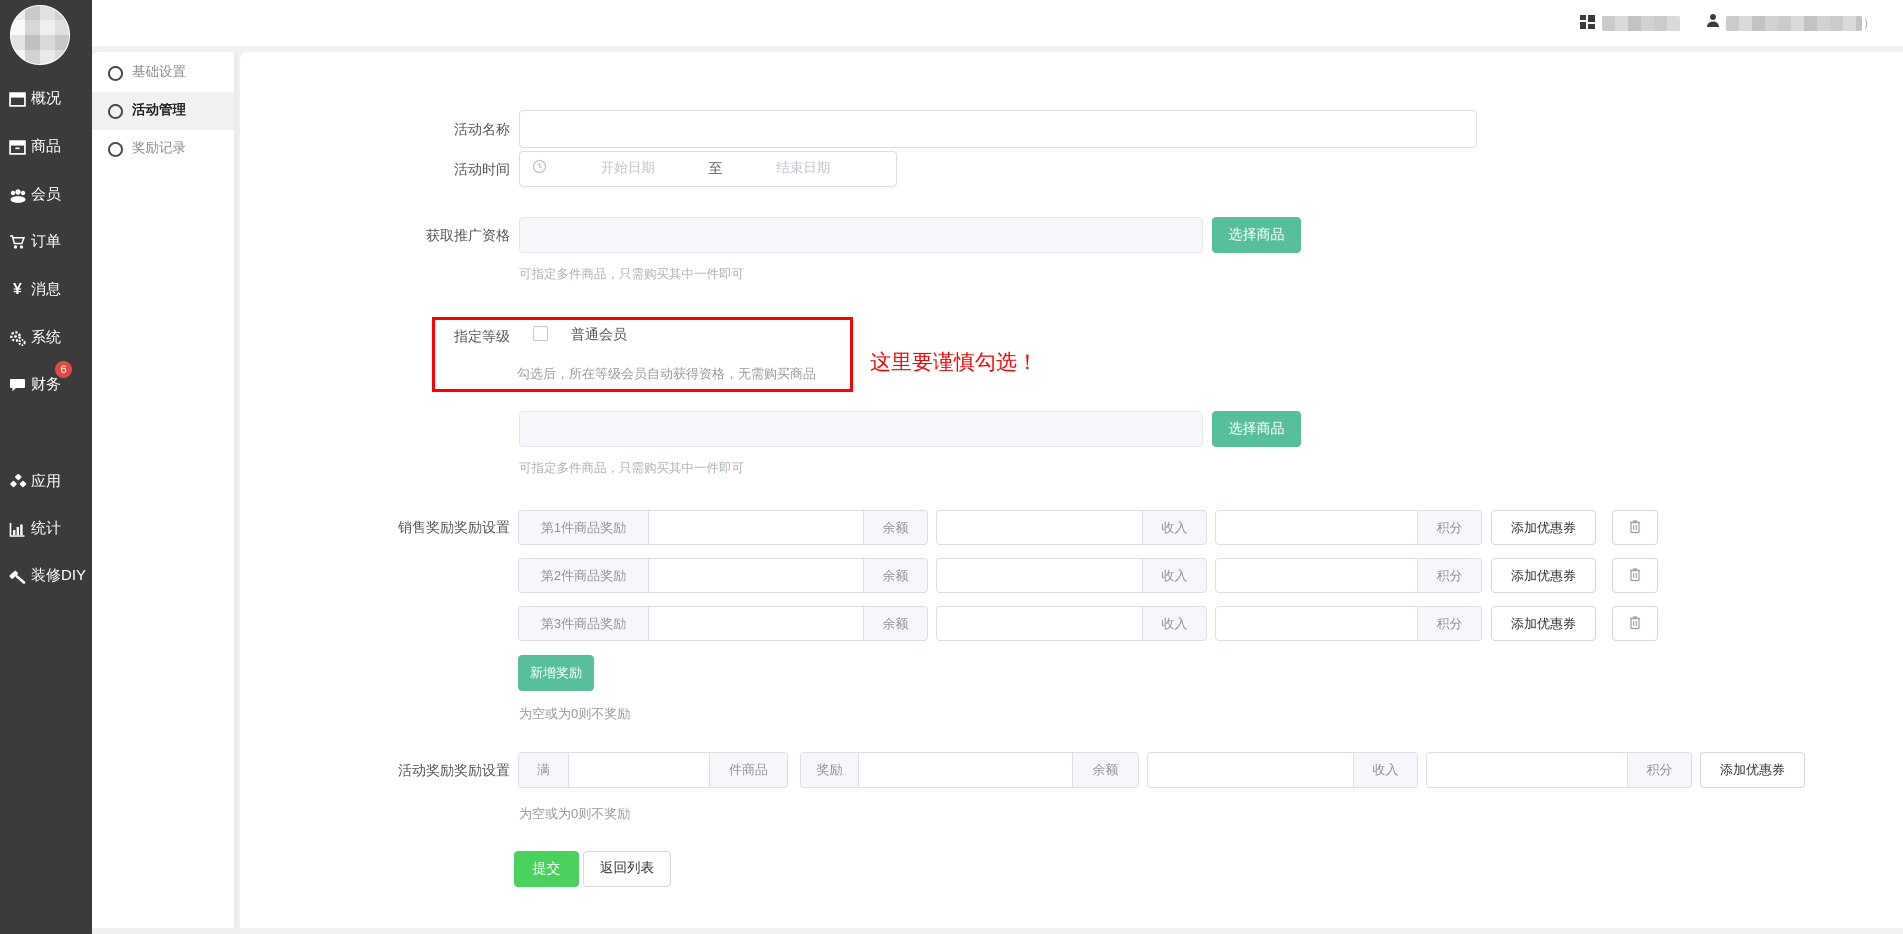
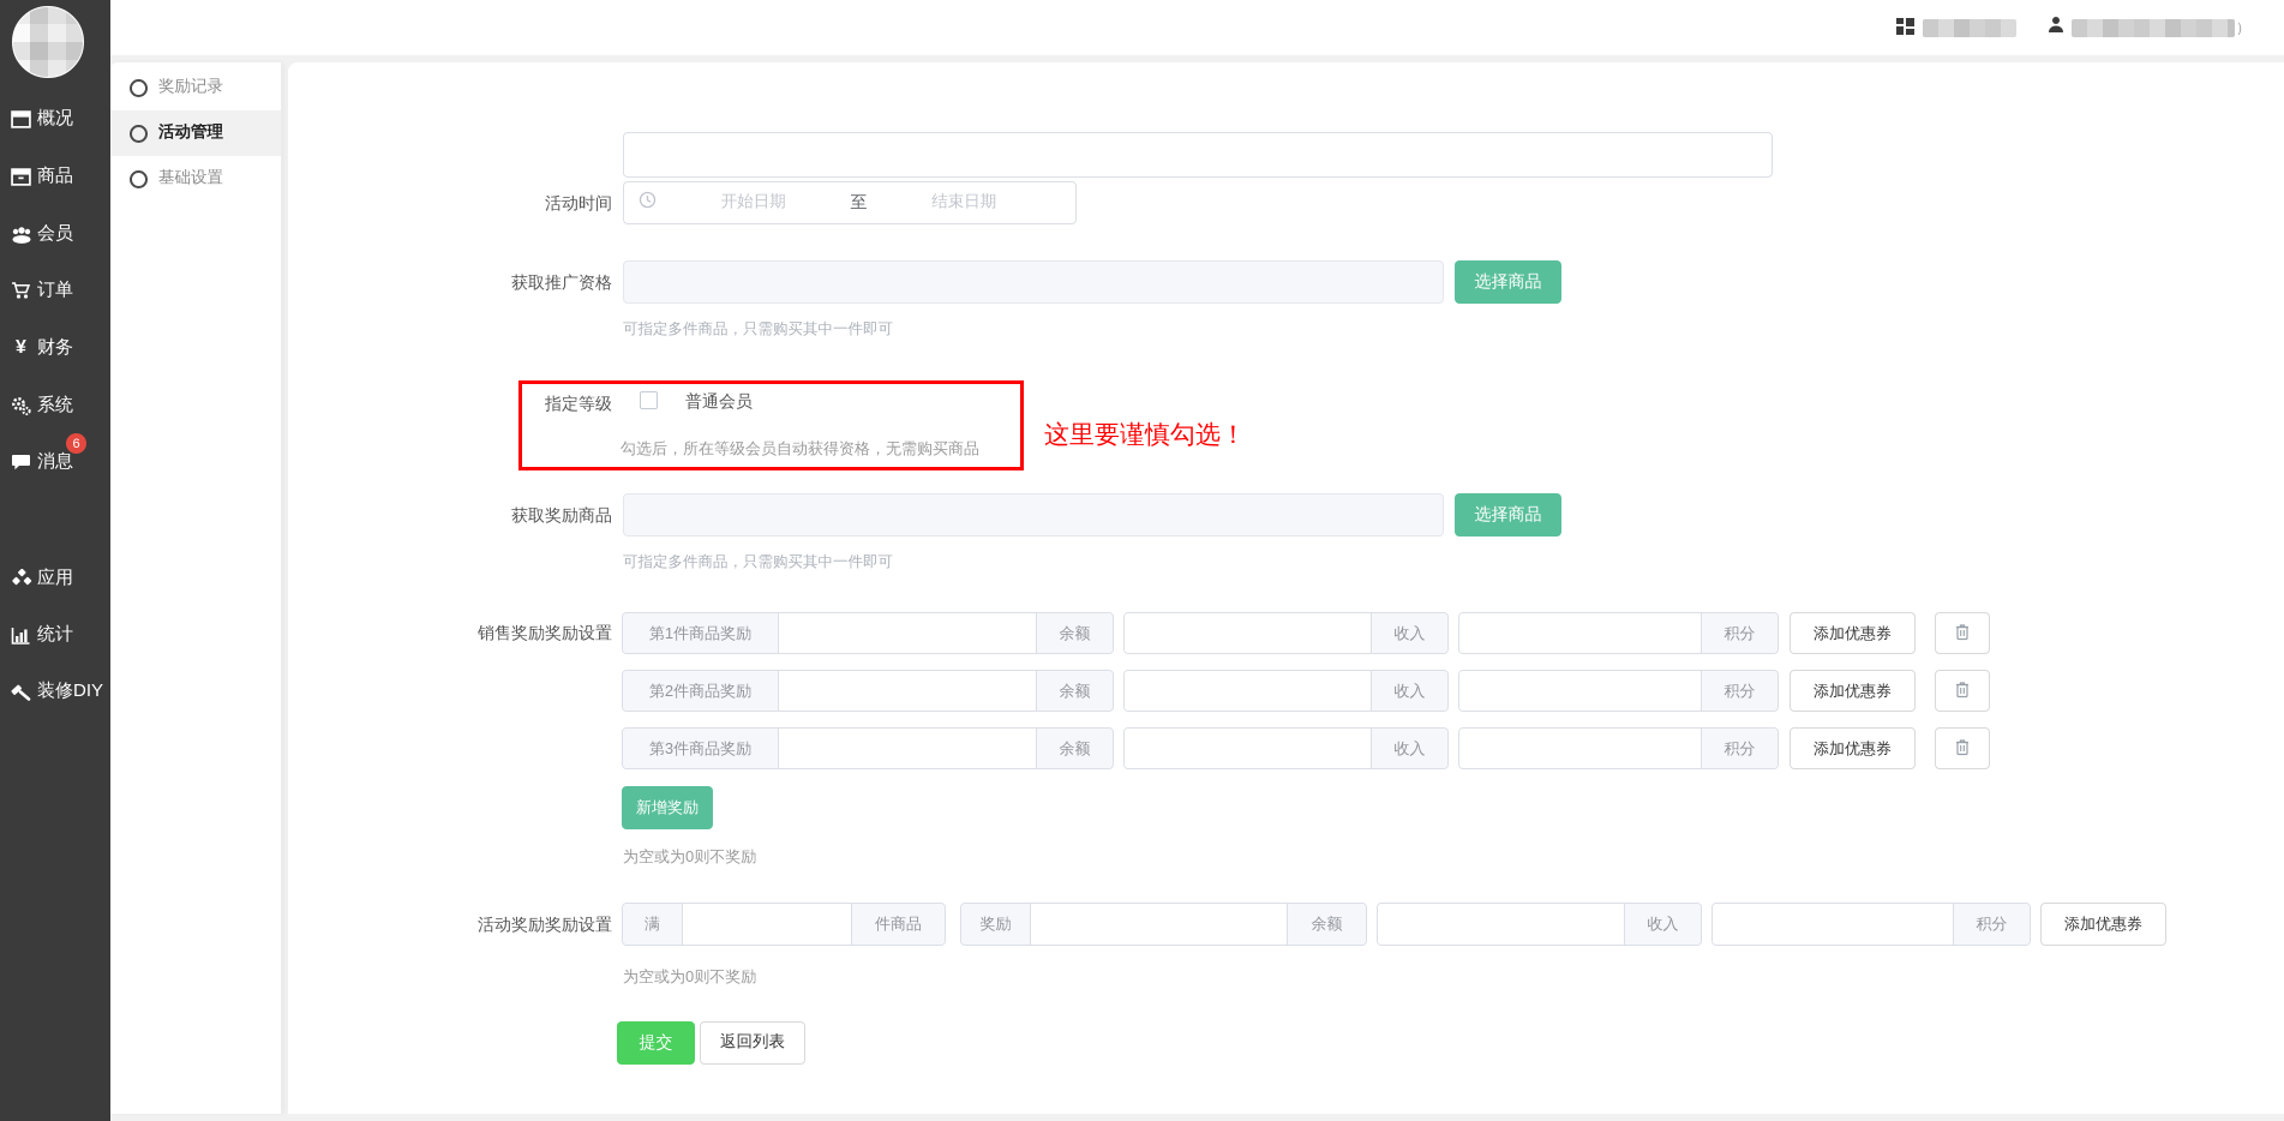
  概况
  商品
  会员
  订单
  ¥
- 消息
+ 财务
  系统
- 财务
+ 消息
  6
  应用
  统计
  装修DIY
  ）
- 基础设置
+ 奖励记录
  活动管理
- 奖励记录
+ 基础设置
- 活动名称
  活动时间
  开始日期
  至
  结束日期
  获取推广资格
  选择商品
  可指定多件商品，只需购买其中一件即可
  指定等级
  普通会员
  勾选后，所在等级会员自动获得资格，无需购买商品
  这里要谨慎勾选！
+ 获取奖励商品
  选择商品
  可指定多件商品，只需购买其中一件即可
  销售奖励奖励设置
  第1件商品奖励
  余额
  收入
  积分
  添加优惠券
  第2件商品奖励
  余额
  收入
  积分
  添加优惠券
  第3件商品奖励
  余额
  收入
  积分
  添加优惠券
  新增奖励
  为空或为0则不奖励
  活动奖励奖励设置
  满
  件商品
  奖励
  余额
  收入
  积分
  添加优惠券
  为空或为0则不奖励
  提交
  返回列表
